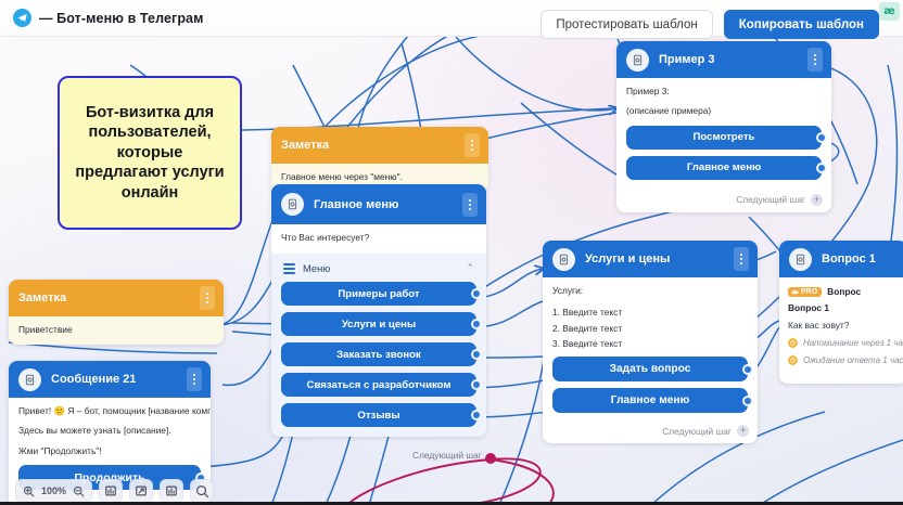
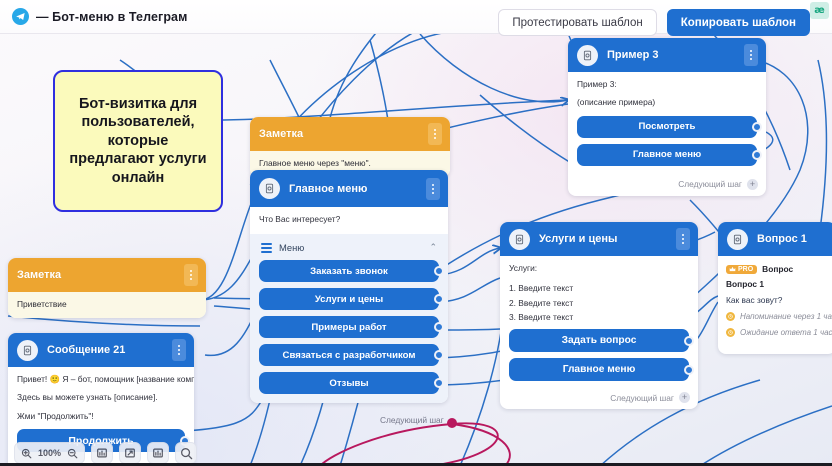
  Следующий шаг
  Бот-визитка для пользователей, которые предлагают услуги онлайн
  Заметка
  Приветствие
  Сообщение 21
  Привет! 🙂 Я – бот, помощник [название комп
  Здесь вы можете узнать [описание].
  Жми "Продолжить"!
  Продолжить
  Заметка
  Главное меню через "меню".
  Главное меню
  Что Вас интересует?
  Меню
  ⌃
- Примеры работ
+ Заказать звонок
  Услуги и цены
- Заказать звонок
+ Примеры работ
  Связаться с разработчиком
  Отзывы
  Пример 3
  Пример 3:
  (описание примера)
  Посмотреть
  Главное меню
  Следующий шаг
  +
  Услуги и цены
  Услуги:
  1. Введите текст
  2. Введите текст
  3. Введите текст
  Задать вопрос
  Главное меню
  Следующий шаг
  +
  Вопрос 1
  Вопрос
  Вопрос 1
  Как вас зовут?
  Напоминание через 1 ча
  Ожидание ответа 1 час
  100%
  — Бот-меню в Телеграм
  Протестировать шаблон
  Копировать шаблон
  æ
